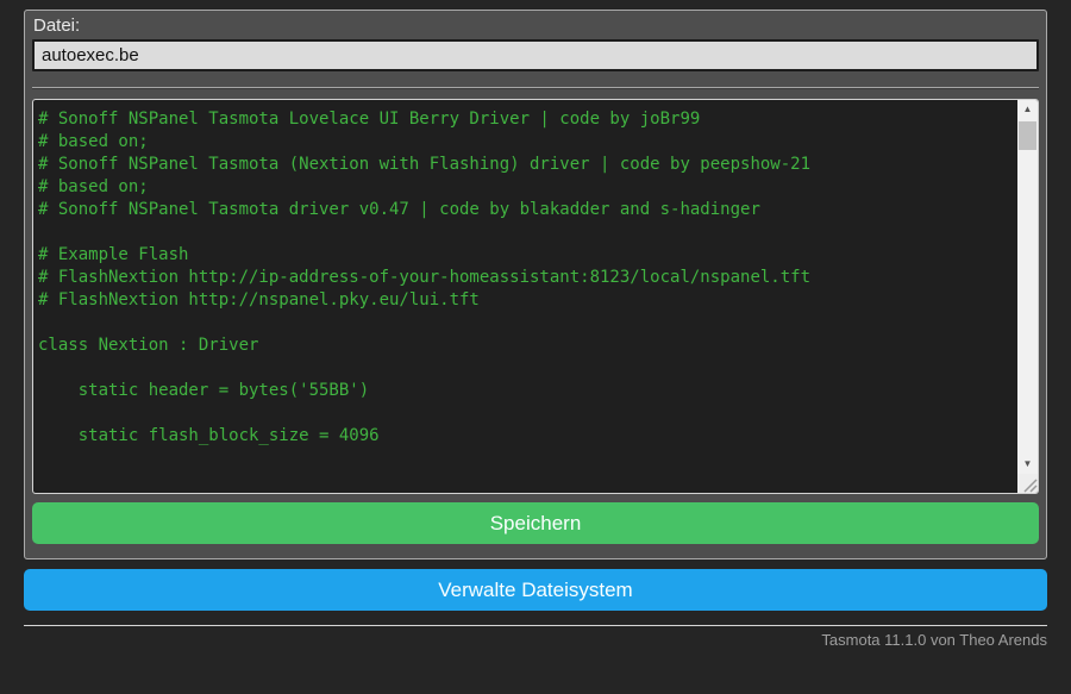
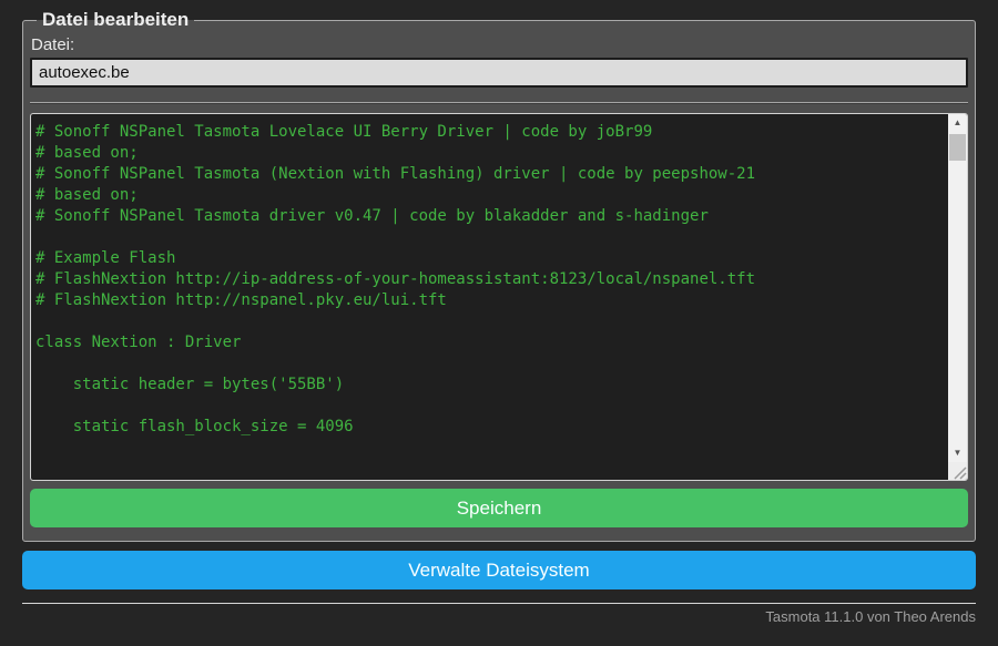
+ Datei bearbeiten
  Datei:
  autoexec.be
  # Sonoff NSPanel Tasmota Lovelace UI Berry Driver | code by joBr99
  # based on;
  # Sonoff NSPanel Tasmota (Nextion with Flashing) driver | code by peepshow-21
  # based on;
  # Sonoff NSPanel Tasmota driver v0.47 | code by blakadder and s-hadinger
  # Example Flash
  # FlashNextion http://ip-address-of-your-homeassistant:8123/local/nspanel.tft
  # FlashNextion http://nspanel.pky.eu/lui.tft
  class Nextion : Driver
  static header = bytes('55BB')
  static flash_block_size = 4096
  ▲
  ▼
  Speichern
  Verwalte Dateisystem
  Tasmota 11.1.0 von Theo Arends
